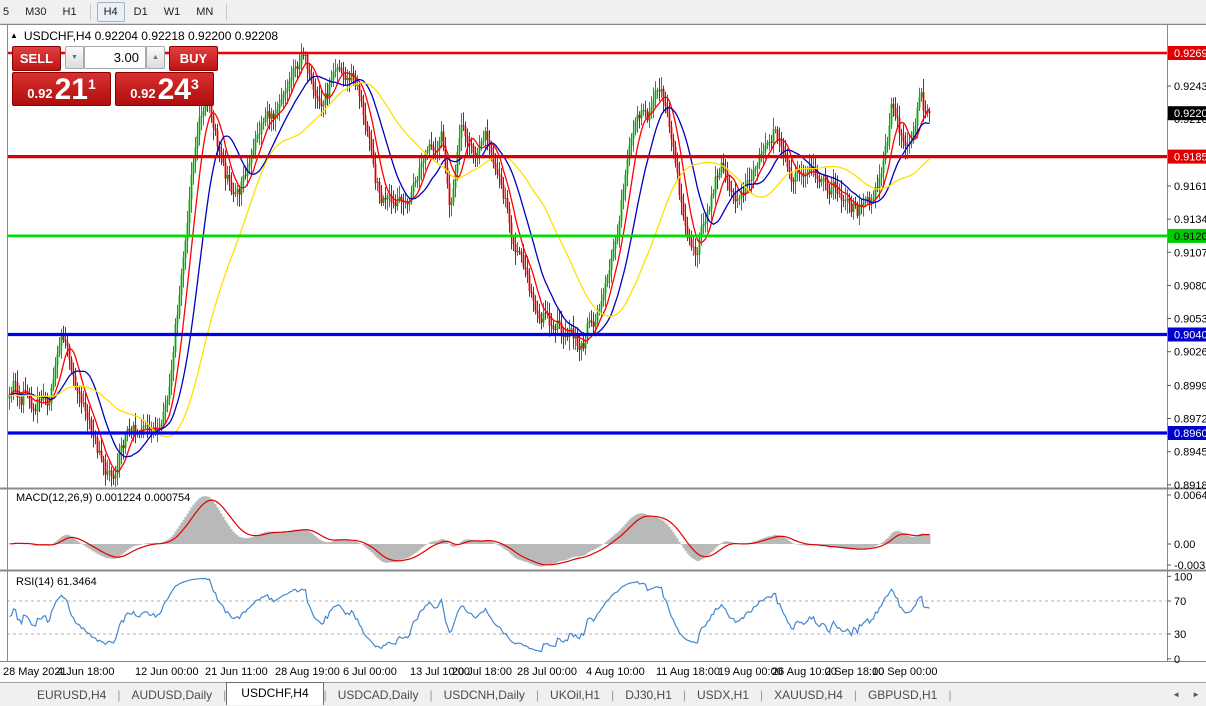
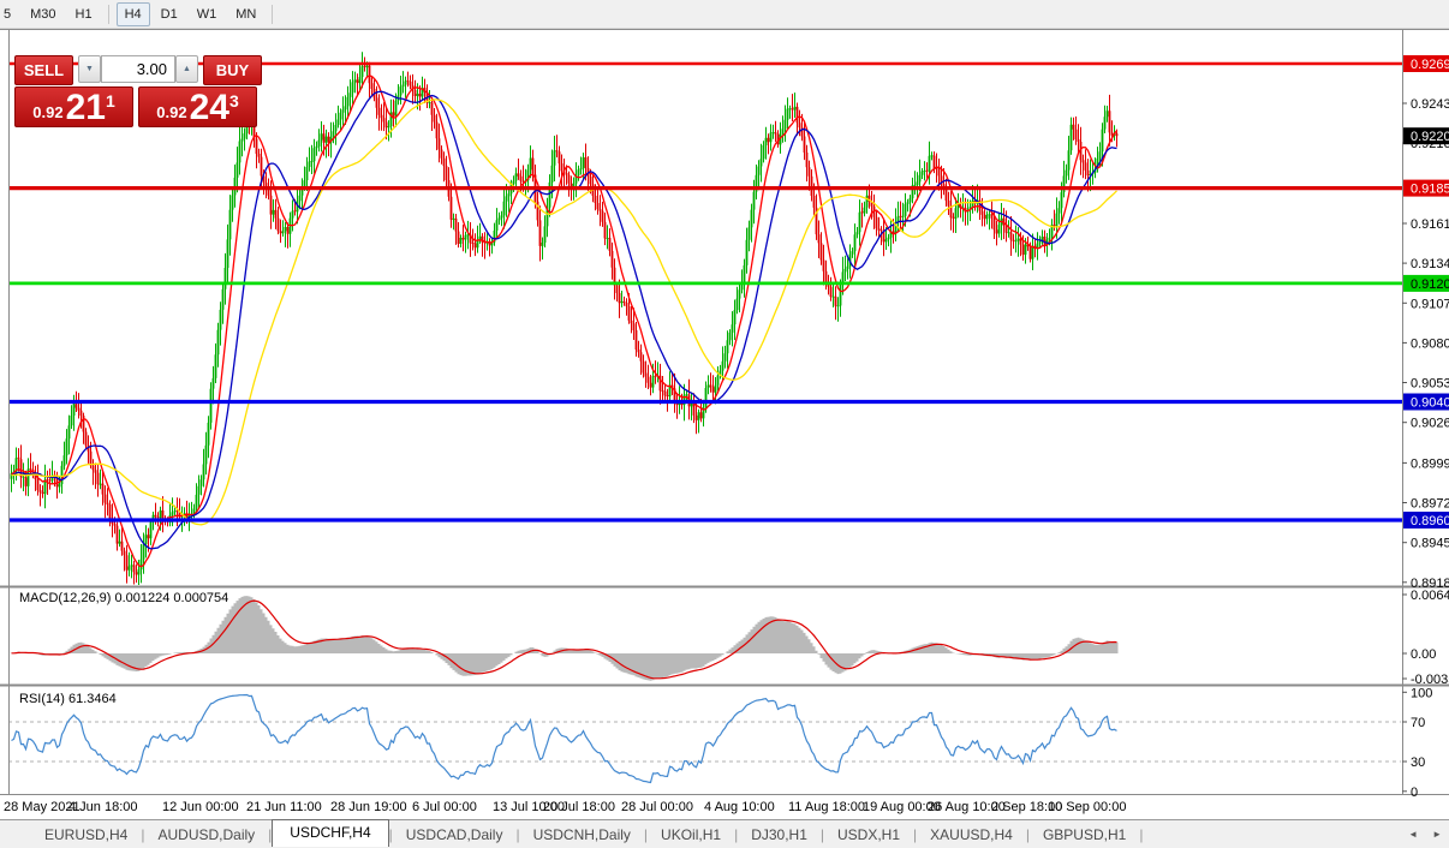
  5
  M30
  H1
  H4
  D1
  W1
  MN
  0.9243
  0.9161
  0.9134
  0.9107
  0.9080
  0.9053
  0.9026
  0.8999
  0.8972
  0.8945
  0.8918
  0.0064
  0.00
  -0.003
  100
  70
  30
  0
  0.9269
  0.9185
  0.9120
  0.9040
  0.8960
  0.9220
  MACD(12,26,9) 0.001224 0.000754
  RSI(14) 61.3464
  28 May 2021
  4 Jun 18:00
  12 Jun 00:00
  21 Jun 11:00
- 28 Aug 19:00
+ 28 Jun 19:00
  6 Jul 00:00
  13 Jul 10:00
  20 Jul 18:00
  28 Jul 00:00
  4 Aug 10:00
  11 Aug 18:00
  19 Aug 00:00
  26 Aug 10:00
  2 Sep 18:00
  10 Sep 00:00
- ▲
- USDCHF,H4 0.92204 0.92218 0.92200 0.92208
  SELL
  3.00
  BUY
  0.92
  21
  1
  0.92
  24
  3
  EURUSD,H4
  |
  AUDUSD,Daily
  |
  USDCHF,H4
  |
  USDCAD,Daily
  |
  USDCNH,Daily
  |
  UKOil,H1
  |
  DJ30,H1
  |
  USDX,H1
  |
  XAUUSD,H4
  |
  GBPUSD,H1
  |
  ◄
  ►
